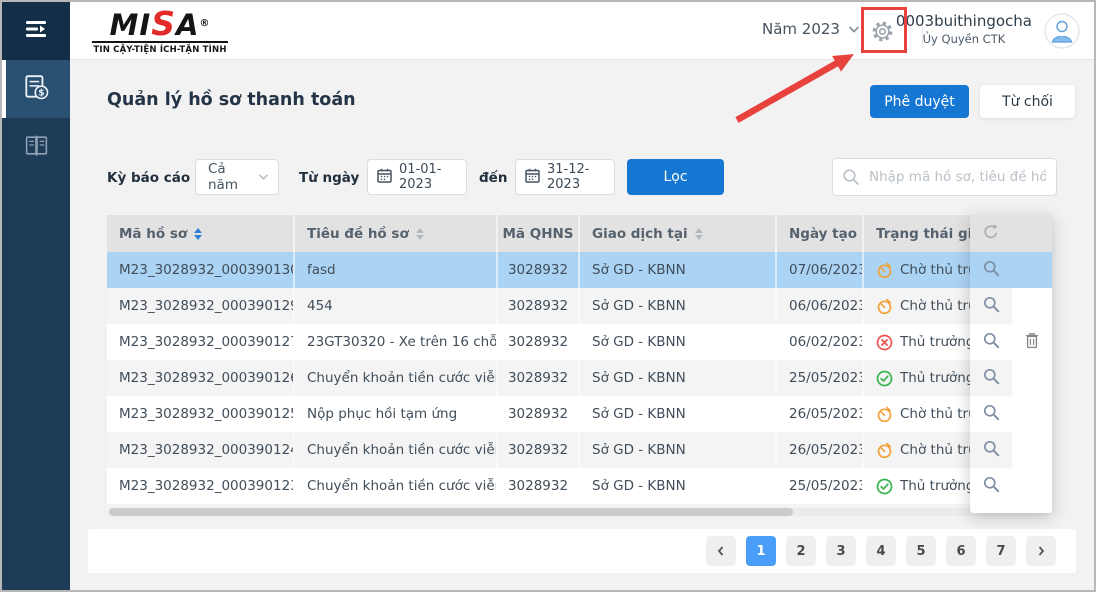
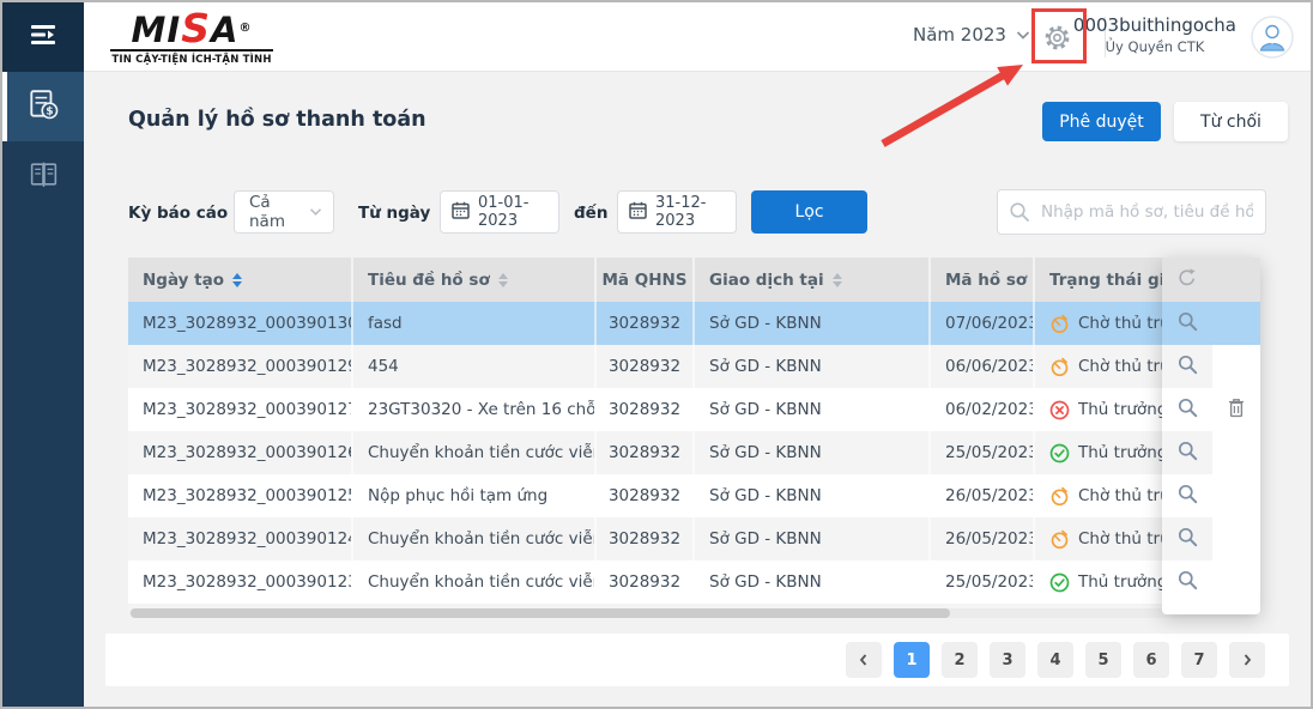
  $
  MISA®
  TIN CẬY-TIỆN ÍCH-TẬN TÌNH
  Năm 2023
  0003buithingocha
  Ủy Quyền CTK
  Quản lý hồ sơ thanh toán
  Phê duyệt
  Từ chối
  Kỳ báo cáo
  Cả năm
  Từ ngày
  01-01-2023
  đến
  31-12-2023
  Lọc
  Nhập mã hồ sơ, tiêu đề hồ
- Mã hồ sơ
+ Ngày tạo
  Tiêu đề hồ sơ
  Mã QHNS
  Giao dịch tại
- Ngày tạo
+ Mã hồ sơ
  Trạng thái g
  M23_3028932_000390130
  fasd
  3028932
  Sở GD - KBNN
  07/06/2023
  Chờ thủ tr
  M23_3028932_000390129
  454
  3028932
  Sở GD - KBNN
  06/06/2023
  Chờ thủ tr
  M23_3028932_000390127
  23GT30320 - Xe trên 16 chỗ
  3028932
  Sở GD - KBNN
  06/02/2023
  Thủ trưởn
  M23_3028932_000390126
  Chuyển khoản tiền cước viễ
  3028932
  Sở GD - KBNN
  25/05/2023
  Thủ trưởn
  M23_3028932_000390125
  Nộp phục hồi tạm ứng
  3028932
  Sở GD - KBNN
  26/05/2023
  Chờ thủ tr
  M23_3028932_000390124
  Chuyển khoản tiền cước viễ
  3028932
  Sở GD - KBNN
  26/05/2023
  Chờ thủ tr
  M23_3028932_000390123
  Chuyển khoản tiền cước viễ
  3028932
  Sở GD - KBNN
  25/05/2023
  Thủ trưởn
  1
  2
  3
  4
  5
  6
  7
